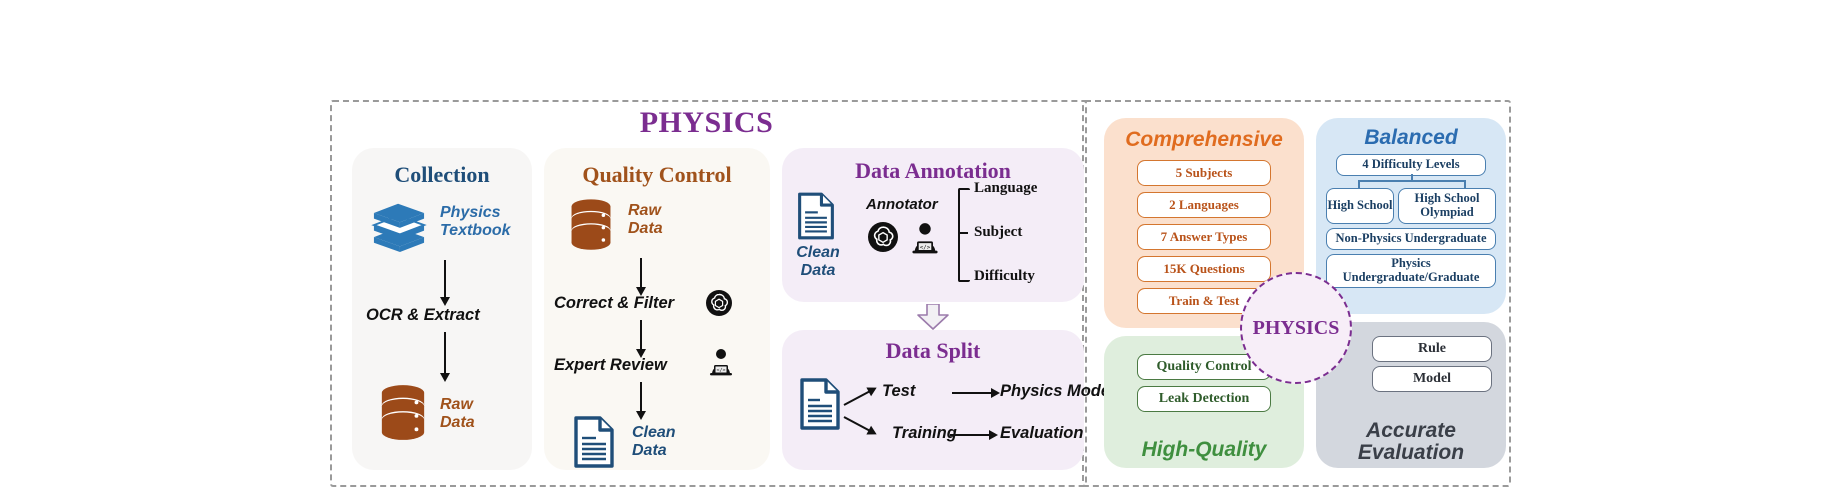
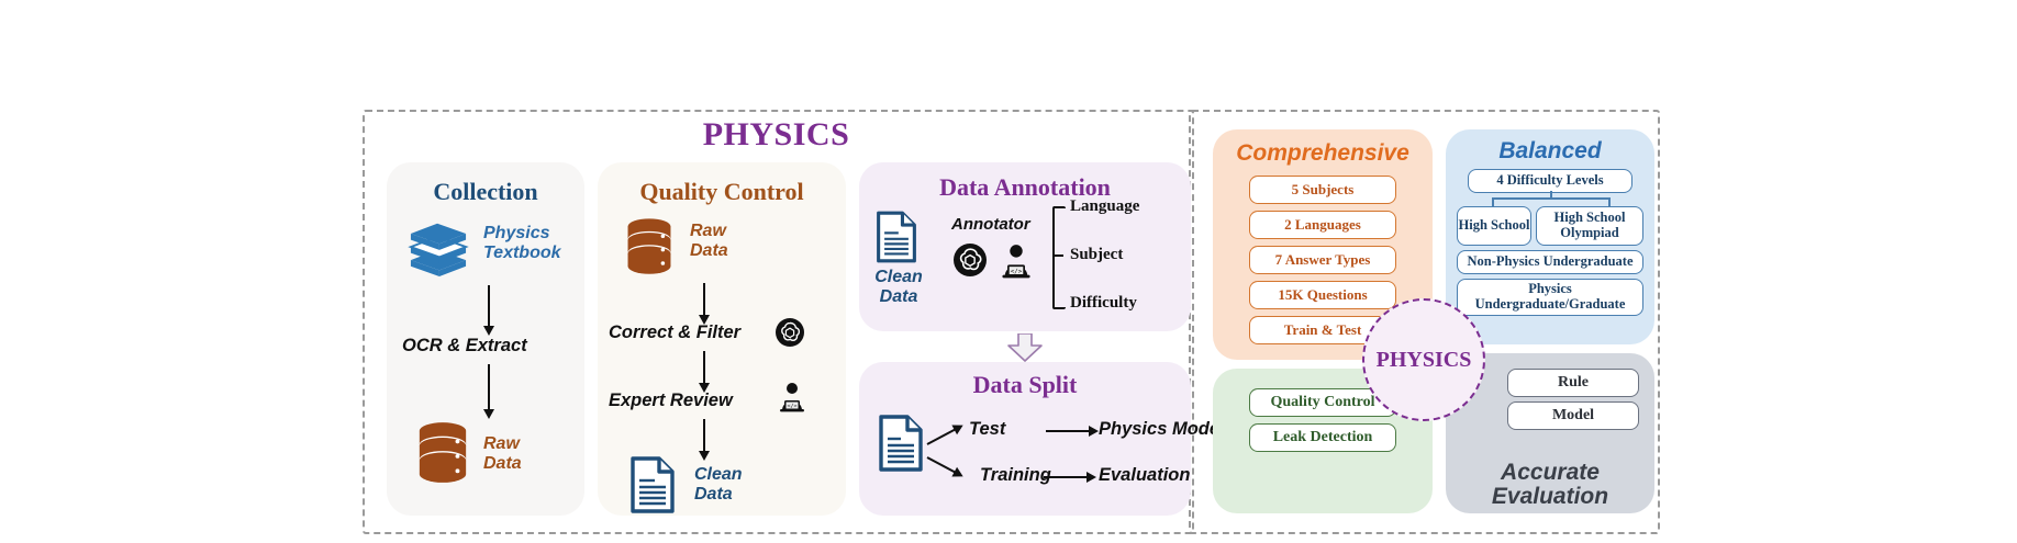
  PHYSICS
  Collection
  Physics
  Textbook
  OCR & Extract
  Raw
  Data
  Quality Control
  Raw
  Data
  Correct & Filter
  Expert Review
  Clean
  Data
  Data Annotation
  Clean
  Data
  Annotator
  Language
  Subject
  Difficulty
  Data Split
  Test
  Physics Mod
  Training
  Evaluation
  Comprehensive
  5 Subjects
  2 Languages
  7 Answer Types
  15K Questions
  Train & Test
  Balanced
  4 Difficulty Levels
  High School
  High School Olympiad
  Non-Physics Undergraduate
  Physics Undergraduate/Graduate
  Quality Control
  Leak Detection
- High-Quality
  Rule
  Model
  Accurate
  Evaluation
  PHYSICS
